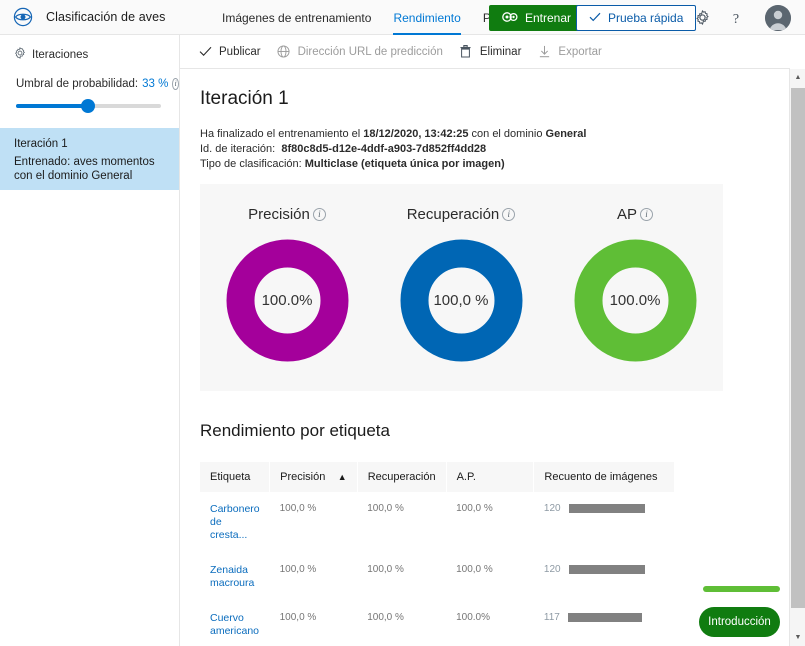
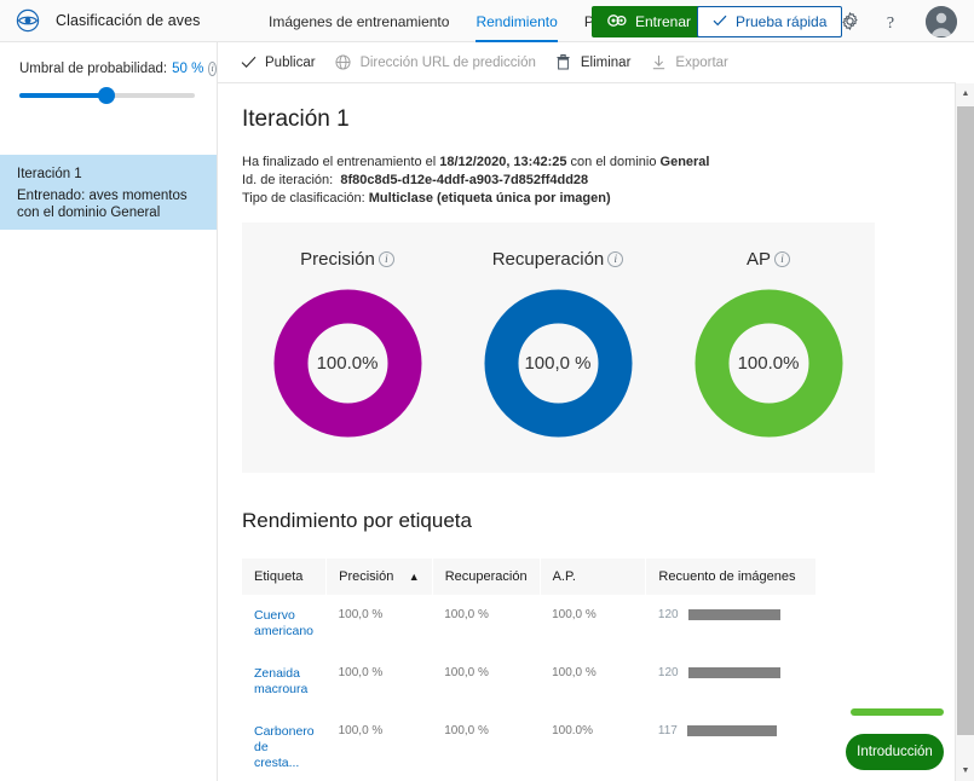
  Clasificación de aves
  Imágenes de entrenamiento
  Rendimiento
  Entrenar
  Prueba rápida
  ?
- Iteraciones
  Umbral de probabilidad:
- 33 %
+ 50 %
  i
  Iteración 1
  Entrenado: aves momentos con el dominio General
  Publicar
  Dirección URL de predicción
  Eliminar
  Exportar
  Iteración 1
  Ha finalizado el entrenamiento el 18/12/2020, 13:42:25 con el dominio General
  Id. de iteración: 8f80c8d5-d12e-4ddf-a903-7d852ff4dd28
  Tipo de clasificación: Multiclase (etiqueta única por imagen)
  Precisión
  i
  100.0%
  Recuperación
  i
  100,0 %
  AP
  i
  100.0%
  Rendimiento por etiqueta
  Etiqueta	Precisión ▲	Recuperación	A.P.	Recuento de imágenes
- Carbonero de cresta...	100,0 %	100,0 %	100,0 %	120
+ Cuervo americano	100,0 %	100,0 %	100,0 %	120
  Zenaida macroura	100,0 %	100,0 %	100,0 %	120
- Cuervo americano	100,0 %	100,0 %	100.0%	117
+ Carbonero de cresta...	100,0 %	100,0 %	100.0%	117
  Introducción
